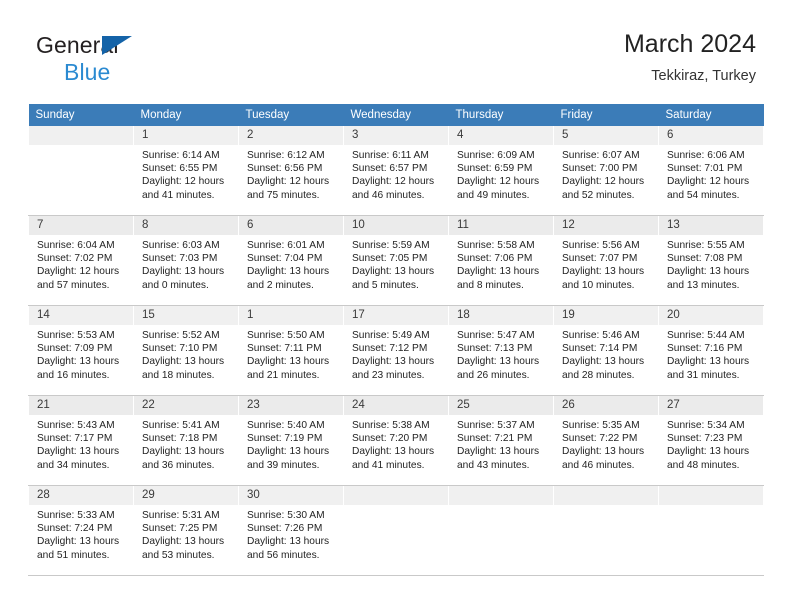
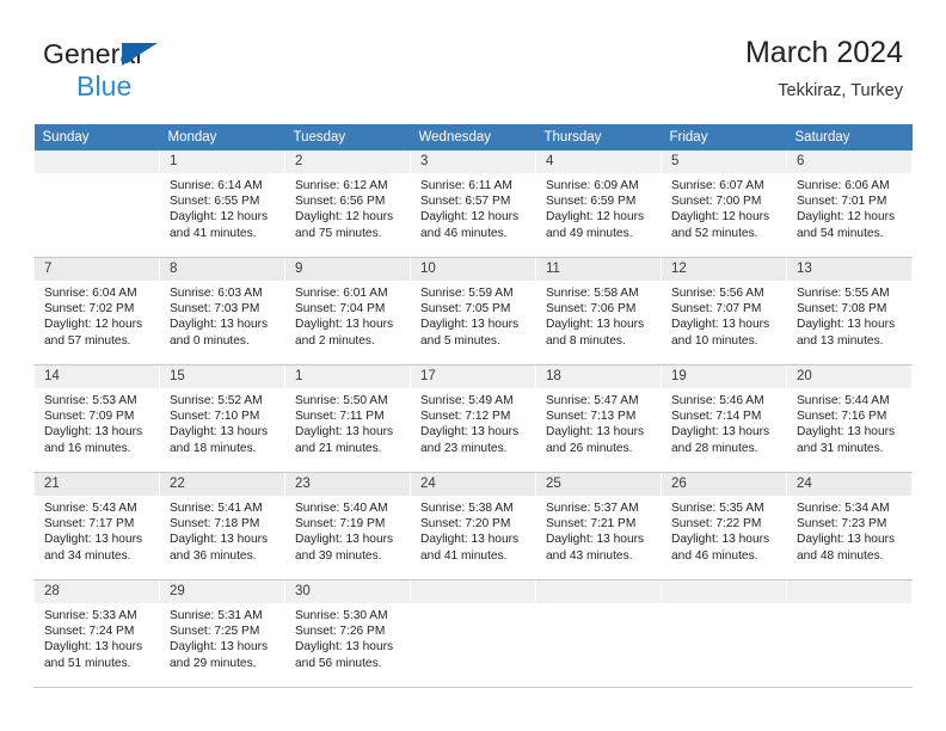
  General
  Blue
  March 2024
  Tekkiraz, Turkey
  Sunday	Monday	Tuesday	Wednesday	Thursday	Friday	Saturday
  	1Sunrise: 6:14 AMSunset: 6:55 PMDaylight: 12 hoursand 41 minutes.	2Sunrise: 6:12 AMSunset: 6:56 PMDaylight: 12 hoursand 75 minutes.	3Sunrise: 6:11 AMSunset: 6:57 PMDaylight: 12 hoursand 46 minutes.	4Sunrise: 6:09 AMSunset: 6:59 PMDaylight: 12 hoursand 49 minutes.	5Sunrise: 6:07 AMSunset: 7:00 PMDaylight: 12 hoursand 52 minutes.	6Sunrise: 6:06 AMSunset: 7:01 PMDaylight: 12 hoursand 54 minutes.
- 7Sunrise: 6:04 AMSunset: 7:02 PMDaylight: 12 hoursand 57 minutes.	8Sunrise: 6:03 AMSunset: 7:03 PMDaylight: 13 hoursand 0 minutes.	6Sunrise: 6:01 AMSunset: 7:04 PMDaylight: 13 hoursand 2 minutes.	10Sunrise: 5:59 AMSunset: 7:05 PMDaylight: 13 hoursand 5 minutes.	11Sunrise: 5:58 AMSunset: 7:06 PMDaylight: 13 hoursand 8 minutes.	12Sunrise: 5:56 AMSunset: 7:07 PMDaylight: 13 hoursand 10 minutes.	13Sunrise: 5:55 AMSunset: 7:08 PMDaylight: 13 hoursand 13 minutes.
+ 7Sunrise: 6:04 AMSunset: 7:02 PMDaylight: 12 hoursand 57 minutes.	8Sunrise: 6:03 AMSunset: 7:03 PMDaylight: 13 hoursand 0 minutes.	9Sunrise: 6:01 AMSunset: 7:04 PMDaylight: 13 hoursand 2 minutes.	10Sunrise: 5:59 AMSunset: 7:05 PMDaylight: 13 hoursand 5 minutes.	11Sunrise: 5:58 AMSunset: 7:06 PMDaylight: 13 hoursand 8 minutes.	12Sunrise: 5:56 AMSunset: 7:07 PMDaylight: 13 hoursand 10 minutes.	13Sunrise: 5:55 AMSunset: 7:08 PMDaylight: 13 hoursand 13 minutes.
  14Sunrise: 5:53 AMSunset: 7:09 PMDaylight: 13 hoursand 16 minutes.	15Sunrise: 5:52 AMSunset: 7:10 PMDaylight: 13 hoursand 18 minutes.	1Sunrise: 5:50 AMSunset: 7:11 PMDaylight: 13 hoursand 21 minutes.	17Sunrise: 5:49 AMSunset: 7:12 PMDaylight: 13 hoursand 23 minutes.	18Sunrise: 5:47 AMSunset: 7:13 PMDaylight: 13 hoursand 26 minutes.	19Sunrise: 5:46 AMSunset: 7:14 PMDaylight: 13 hoursand 28 minutes.	20Sunrise: 5:44 AMSunset: 7:16 PMDaylight: 13 hoursand 31 minutes.
- 21Sunrise: 5:43 AMSunset: 7:17 PMDaylight: 13 hoursand 34 minutes.	22Sunrise: 5:41 AMSunset: 7:18 PMDaylight: 13 hoursand 36 minutes.	23Sunrise: 5:40 AMSunset: 7:19 PMDaylight: 13 hoursand 39 minutes.	24Sunrise: 5:38 AMSunset: 7:20 PMDaylight: 13 hoursand 41 minutes.	25Sunrise: 5:37 AMSunset: 7:21 PMDaylight: 13 hoursand 43 minutes.	26Sunrise: 5:35 AMSunset: 7:22 PMDaylight: 13 hoursand 46 minutes.	27Sunrise: 5:34 AMSunset: 7:23 PMDaylight: 13 hoursand 48 minutes.
+ 21Sunrise: 5:43 AMSunset: 7:17 PMDaylight: 13 hoursand 34 minutes.	22Sunrise: 5:41 AMSunset: 7:18 PMDaylight: 13 hoursand 36 minutes.	23Sunrise: 5:40 AMSunset: 7:19 PMDaylight: 13 hoursand 39 minutes.	24Sunrise: 5:38 AMSunset: 7:20 PMDaylight: 13 hoursand 41 minutes.	25Sunrise: 5:37 AMSunset: 7:21 PMDaylight: 13 hoursand 43 minutes.	26Sunrise: 5:35 AMSunset: 7:22 PMDaylight: 13 hoursand 46 minutes.	24Sunrise: 5:34 AMSunset: 7:23 PMDaylight: 13 hoursand 48 minutes.
- 28Sunrise: 5:33 AMSunset: 7:24 PMDaylight: 13 hoursand 51 minutes.	29Sunrise: 5:31 AMSunset: 7:25 PMDaylight: 13 hoursand 53 minutes.	30Sunrise: 5:30 AMSunset: 7:26 PMDaylight: 13 hoursand 56 minutes.
+ 28Sunrise: 5:33 AMSunset: 7:24 PMDaylight: 13 hoursand 51 minutes.	29Sunrise: 5:31 AMSunset: 7:25 PMDaylight: 13 hoursand 29 minutes.	30Sunrise: 5:30 AMSunset: 7:26 PMDaylight: 13 hoursand 56 minutes.
